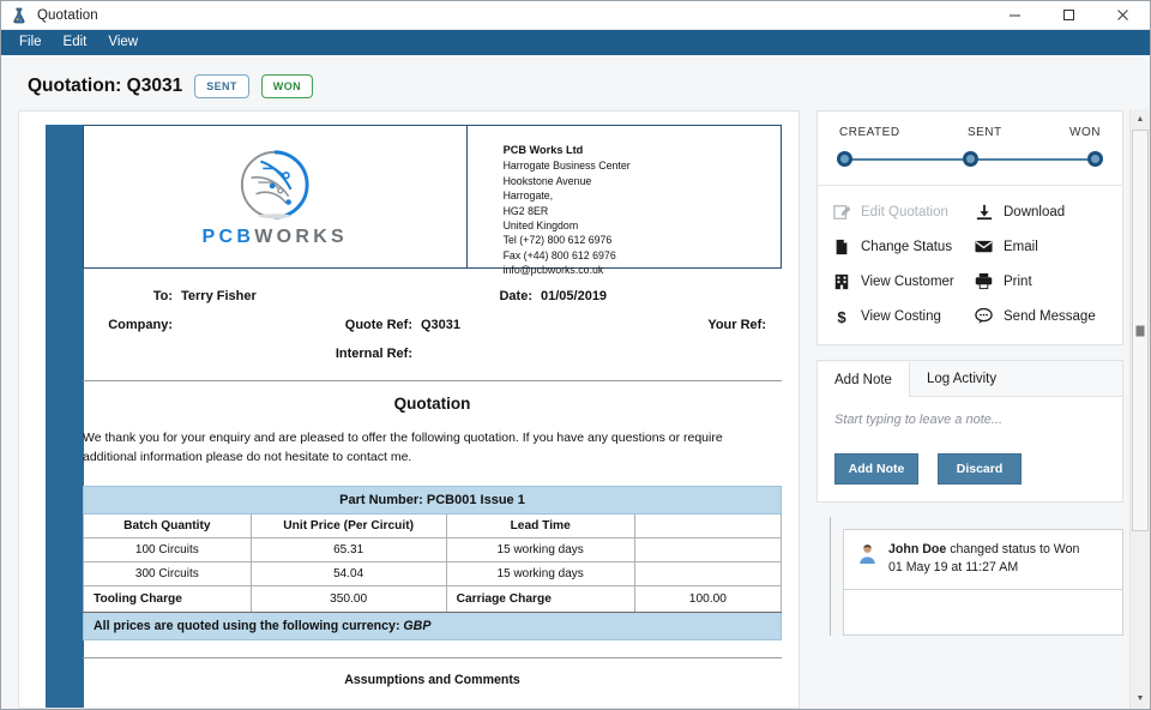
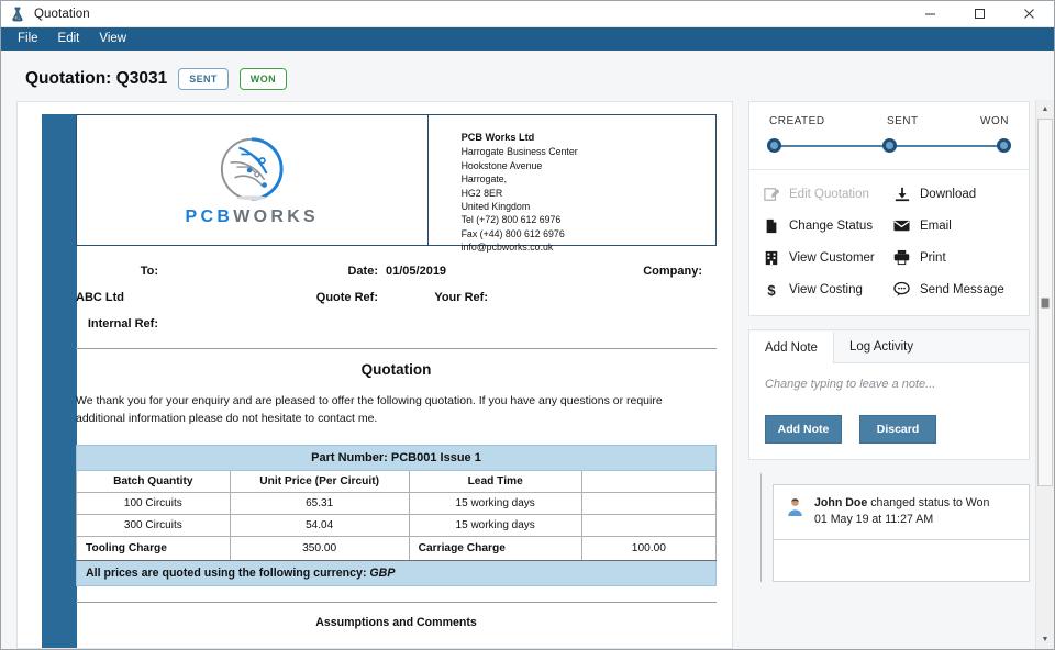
  Quotation
  File
  Edit
  View
  Quotation: Q3031
  SENT
  WON
  PCBWORKS
  PCB Works Ltd
  Harrogate Business Center
  Hookstone Avenue
  Harrogate,
  HG2 8ER
  United Kingdom
  Tel (+72) 800 612 6976
  Fax (+44) 800 612 6976
  info@pcbworks.co.uk
  To:
- Terry Fisher
  Date:
  01/05/2019
  Company:
+ ABC Ltd
  Quote Ref:
- Q3031
  Your Ref:
  Internal Ref:
  Quotation
  We thank you for your enquiry and are pleased to offer the following quotation. If you have any questions or require additional information please do not hesitate to contact me.
  Part Number: PCB001 Issue 1
  Batch Quantity	Unit Price (Per Circuit)	Lead Time
  100 Circuits	65.31	15 working days
  300 Circuits	54.04	15 working days
  Tooling Charge	350.00	Carriage Charge	100.00
  All prices are quoted using the following currency: GBP
  Assumptions and Comments
  CREATED
  SENT
  WON
  Edit Quotation
  Download
  Change Status
  Email
  View Customer
  Print
  $
  View Costing
  Send Message
  Add Note
  Log Activity
- Start typing to leave a note...
+ Change typing to leave a note...
  Add Note
  Discard
  John Doe changed status to Won
  01 May 19 at 11:27 AM
